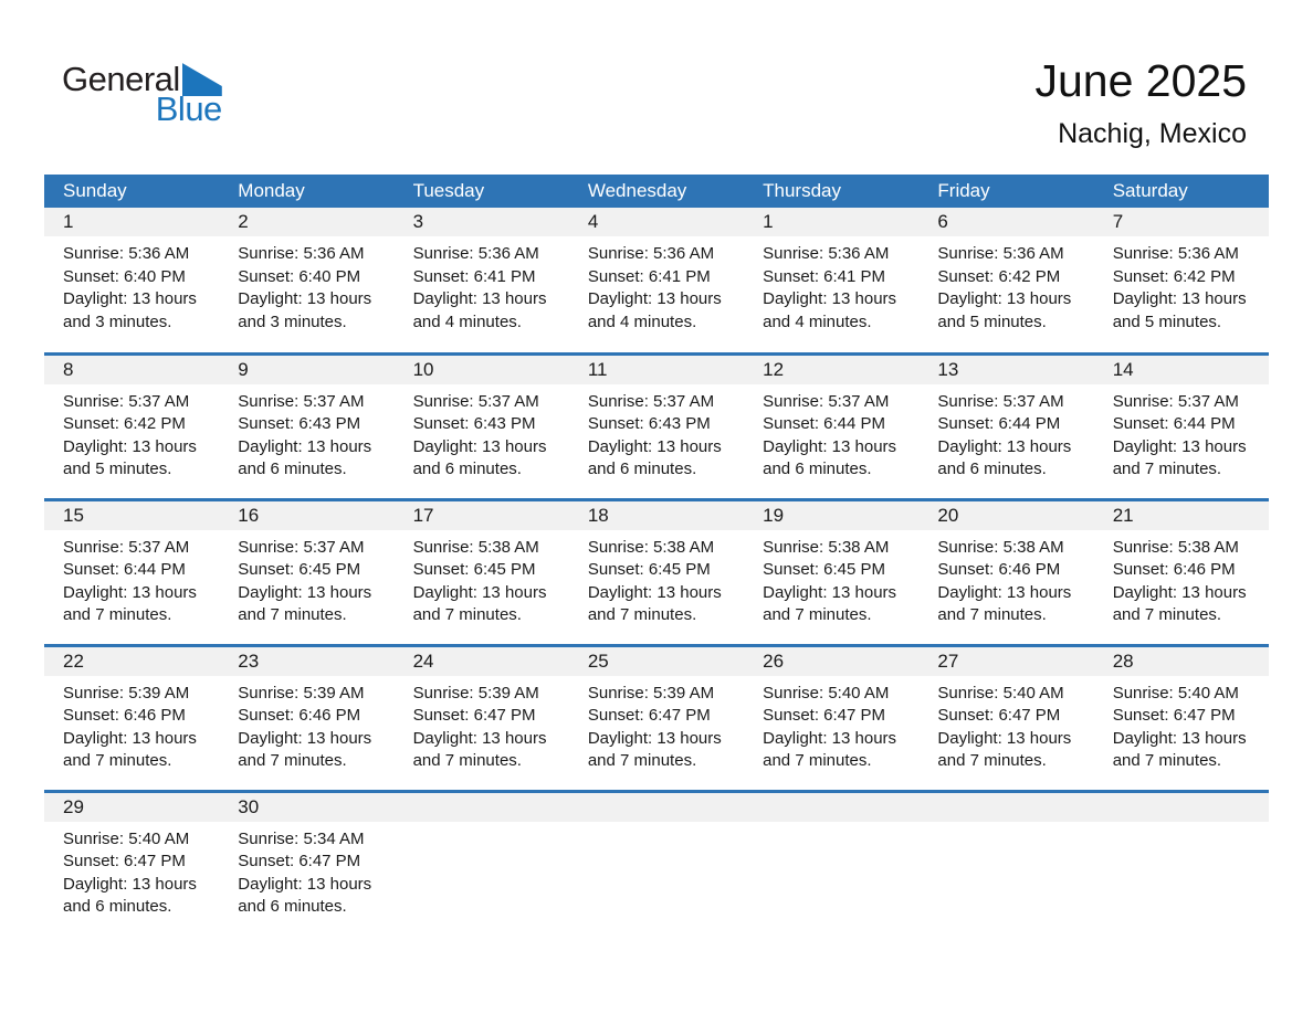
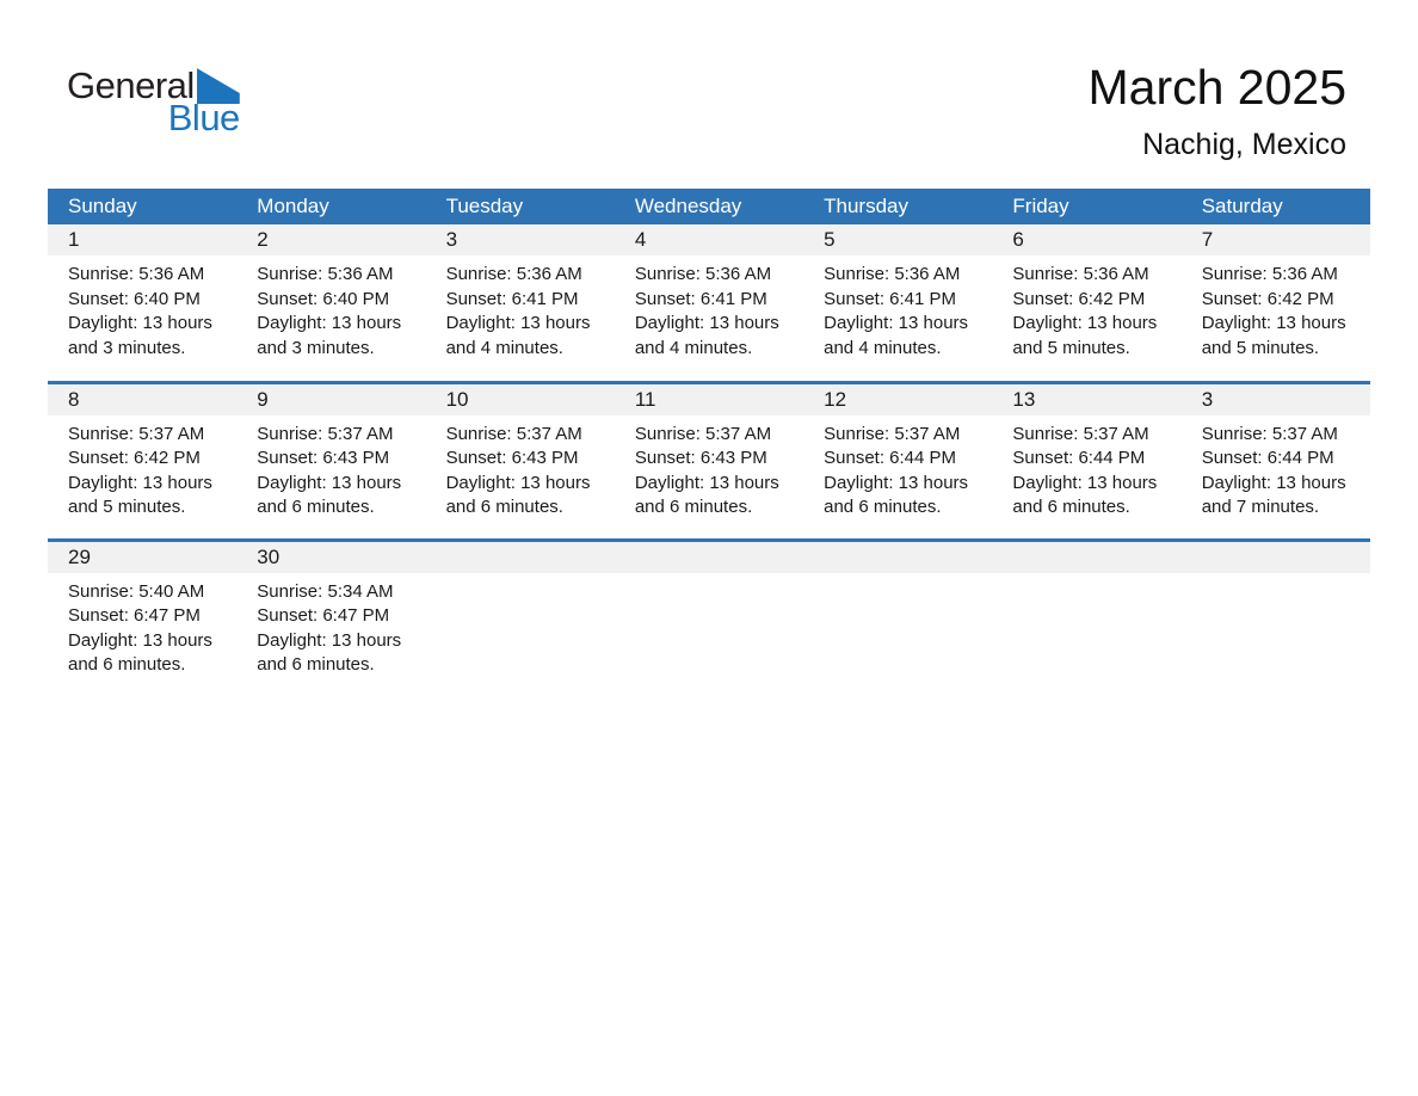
  General
  Blue
- June 2025
+ March 2025
  Nachig, Mexico
  Sunday	Monday	Tuesday	Wednesday	Thursday	Friday	Saturday
- 1Sunrise: 5:36 AMSunset: 6:40 PMDaylight: 13 hoursand 3 minutes.	2Sunrise: 5:36 AMSunset: 6:40 PMDaylight: 13 hoursand 3 minutes.	3Sunrise: 5:36 AMSunset: 6:41 PMDaylight: 13 hoursand 4 minutes.	4Sunrise: 5:36 AMSunset: 6:41 PMDaylight: 13 hoursand 4 minutes.	1Sunrise: 5:36 AMSunset: 6:41 PMDaylight: 13 hoursand 4 minutes.	6Sunrise: 5:36 AMSunset: 6:42 PMDaylight: 13 hoursand 5 minutes.	7Sunrise: 5:36 AMSunset: 6:42 PMDaylight: 13 hoursand 5 minutes.
+ 1Sunrise: 5:36 AMSunset: 6:40 PMDaylight: 13 hoursand 3 minutes.	2Sunrise: 5:36 AMSunset: 6:40 PMDaylight: 13 hoursand 3 minutes.	3Sunrise: 5:36 AMSunset: 6:41 PMDaylight: 13 hoursand 4 minutes.	4Sunrise: 5:36 AMSunset: 6:41 PMDaylight: 13 hoursand 4 minutes.	5Sunrise: 5:36 AMSunset: 6:41 PMDaylight: 13 hoursand 4 minutes.	6Sunrise: 5:36 AMSunset: 6:42 PMDaylight: 13 hoursand 5 minutes.	7Sunrise: 5:36 AMSunset: 6:42 PMDaylight: 13 hoursand 5 minutes.
- 8Sunrise: 5:37 AMSunset: 6:42 PMDaylight: 13 hoursand 5 minutes.	9Sunrise: 5:37 AMSunset: 6:43 PMDaylight: 13 hoursand 6 minutes.	10Sunrise: 5:37 AMSunset: 6:43 PMDaylight: 13 hoursand 6 minutes.	11Sunrise: 5:37 AMSunset: 6:43 PMDaylight: 13 hoursand 6 minutes.	12Sunrise: 5:37 AMSunset: 6:44 PMDaylight: 13 hoursand 6 minutes.	13Sunrise: 5:37 AMSunset: 6:44 PMDaylight: 13 hoursand 6 minutes.	14Sunrise: 5:37 AMSunset: 6:44 PMDaylight: 13 hoursand 7 minutes.
+ 8Sunrise: 5:37 AMSunset: 6:42 PMDaylight: 13 hoursand 5 minutes.	9Sunrise: 5:37 AMSunset: 6:43 PMDaylight: 13 hoursand 6 minutes.	10Sunrise: 5:37 AMSunset: 6:43 PMDaylight: 13 hoursand 6 minutes.	11Sunrise: 5:37 AMSunset: 6:43 PMDaylight: 13 hoursand 6 minutes.	12Sunrise: 5:37 AMSunset: 6:44 PMDaylight: 13 hoursand 6 minutes.	13Sunrise: 5:37 AMSunset: 6:44 PMDaylight: 13 hoursand 6 minutes.	3Sunrise: 5:37 AMSunset: 6:44 PMDaylight: 13 hoursand 7 minutes.
- 15Sunrise: 5:37 AMSunset: 6:44 PMDaylight: 13 hoursand 7 minutes.	16Sunrise: 5:37 AMSunset: 6:45 PMDaylight: 13 hoursand 7 minutes.	17Sunrise: 5:38 AMSunset: 6:45 PMDaylight: 13 hoursand 7 minutes.	18Sunrise: 5:38 AMSunset: 6:45 PMDaylight: 13 hoursand 7 minutes.	19Sunrise: 5:38 AMSunset: 6:45 PMDaylight: 13 hoursand 7 minutes.	20Sunrise: 5:38 AMSunset: 6:46 PMDaylight: 13 hoursand 7 minutes.	21Sunrise: 5:38 AMSunset: 6:46 PMDaylight: 13 hoursand 7 minutes.
- 22Sunrise: 5:39 AMSunset: 6:46 PMDaylight: 13 hoursand 7 minutes.	23Sunrise: 5:39 AMSunset: 6:46 PMDaylight: 13 hoursand 7 minutes.	24Sunrise: 5:39 AMSunset: 6:47 PMDaylight: 13 hoursand 7 minutes.	25Sunrise: 5:39 AMSunset: 6:47 PMDaylight: 13 hoursand 7 minutes.	26Sunrise: 5:40 AMSunset: 6:47 PMDaylight: 13 hoursand 7 minutes.	27Sunrise: 5:40 AMSunset: 6:47 PMDaylight: 13 hoursand 7 minutes.	28Sunrise: 5:40 AMSunset: 6:47 PMDaylight: 13 hoursand 7 minutes.
  29Sunrise: 5:40 AMSunset: 6:47 PMDaylight: 13 hoursand 6 minutes.	30Sunrise: 5:34 AMSunset: 6:47 PMDaylight: 13 hoursand 6 minutes.
